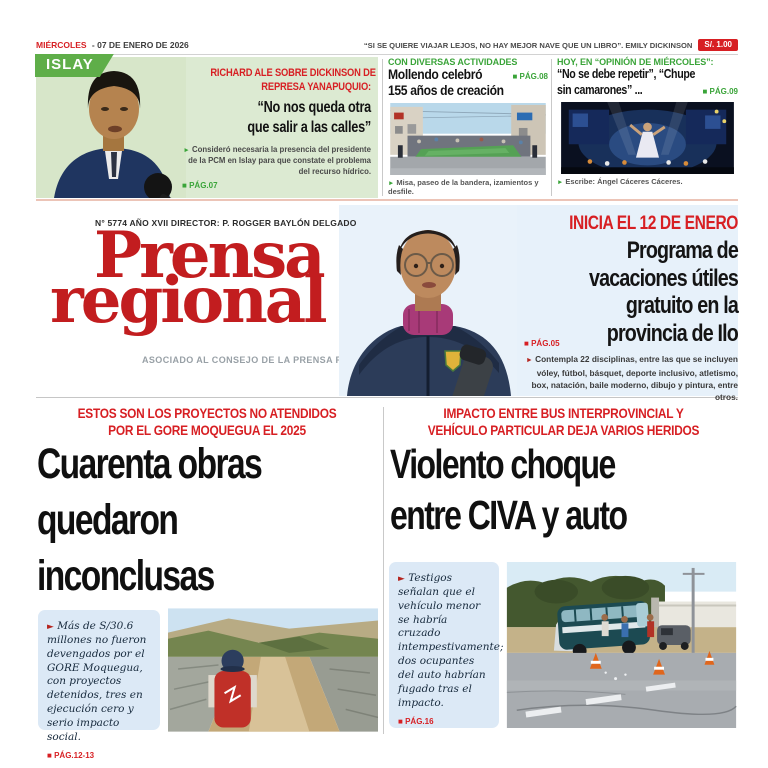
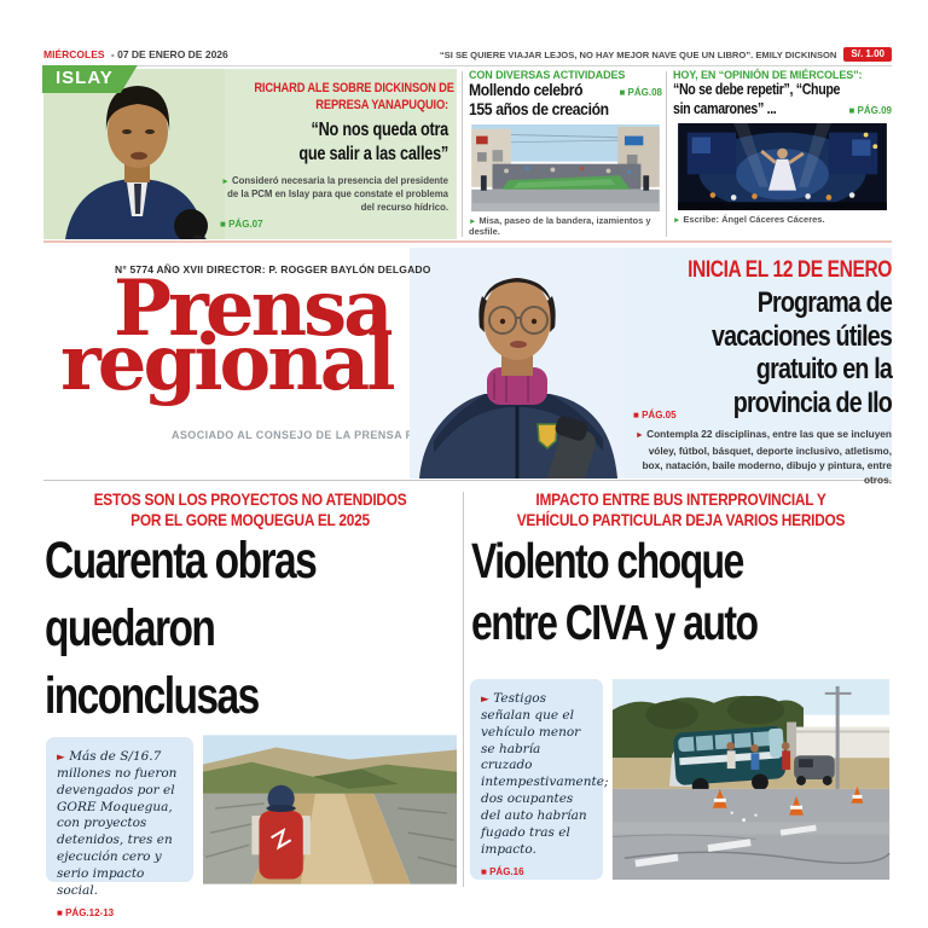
  MIÉRCOLES - 07 DE ENERO DE 2026
  “SI SE QUIERE VIAJAR LEJOS, NO HAY MEJOR NAVE QUE UN LIBRO”. EMILY DICKINSON
  S/. 1.00
  ISLAY
  RICHARD ALE SOBRE DICKINSON DE
  REPRESA YANAPUQUIO:
  “No nos queda otra
  que salir a las calles”
  Consideró necesaria la presencia del presidente de la PCM en Islay para que constate el problema del recurso hídrico.
  ■ PÁG.07
  CON DIVERSAS ACTIVIDADES
  Mollendo celebró
  ■ PÁG.08
  155 años de creación
  Misa, paseo de la bandera, izamientos y desfile.
  HOY, EN “OPINIÓN DE MIÉRCOLES”:
  “No se debe repetir”, “Chupe
  sin camarones” ...
  ■ PÁG.09
  Escribe: Ángel Cáceres Cáceres.
  N° 5774 AÑO XVII DIRECTOR: P. ROGGER BAYLÓN DELGADO
  Prensa
  regional
  ASOCIADO AL CONSEJO DE LA PRENSA P
  INICIA EL 12 DE ENERO
  Programa de
  vacaciones útiles
  gratuito en la
  provincia de Ilo
  Contempla 22 disciplinas, entre las que se incluyen vóley, fútbol, básquet, deporte inclusivo, atletismo, box, natación, baile moderno, dibujo y pintura, entre otros.
  ■ PÁG.05
  ESTOS SON LOS PROYECTOS NO ATENDIDOS
  POR EL GORE MOQUEGUA EL 2025
  Cuarenta obras
  quedaron
  inconclusas
- ► Más de S/30.6 millones no fueron devengados por el GORE Moquegua, con proyectos detenidos, tres en ejecución cero y serio impacto social.
+ ► Más de S/16.7 millones no fueron devengados por el GORE Moquegua, con proyectos detenidos, tres en ejecución cero y serio impacto social.
  ■ PÁG.12-13
  IMPACTO ENTRE BUS INTERPROVINCIAL Y
  VEHÍCULO PARTICULAR DEJA VARIOS HERIDOS
  Violento choque
  entre CIVA y auto
  ► Testigos señalan que el vehículo menor se habría cruzado intempestivamente; dos ocupantes del auto habrían fugado tras el impacto.
  ■ PÁG.16
